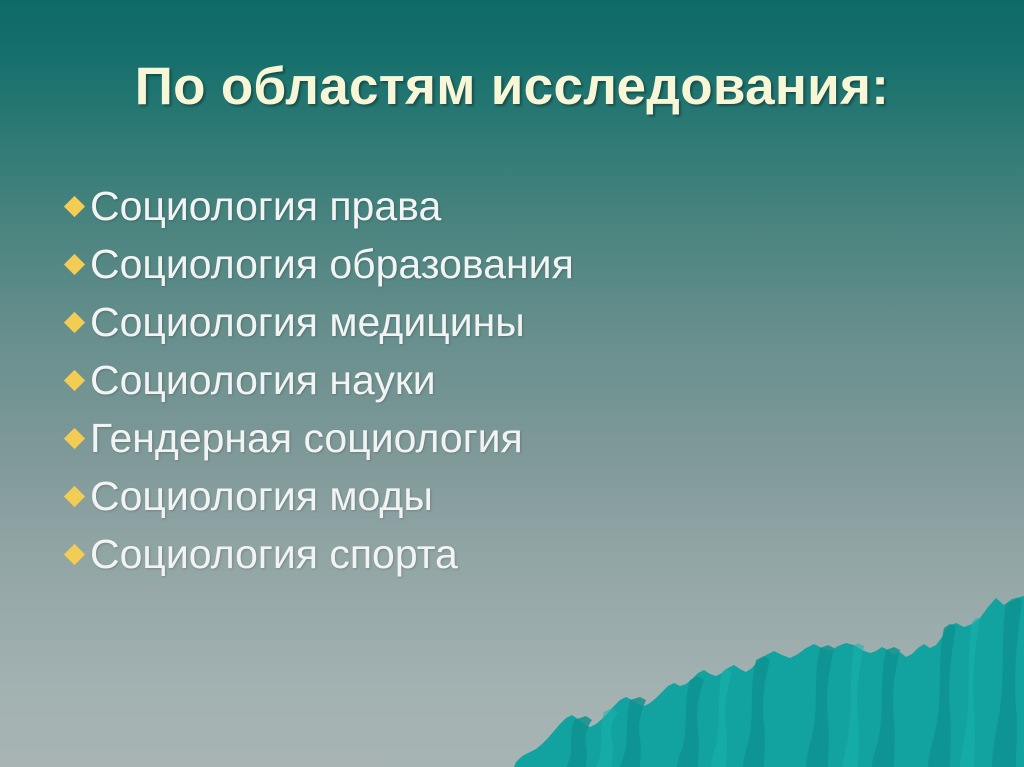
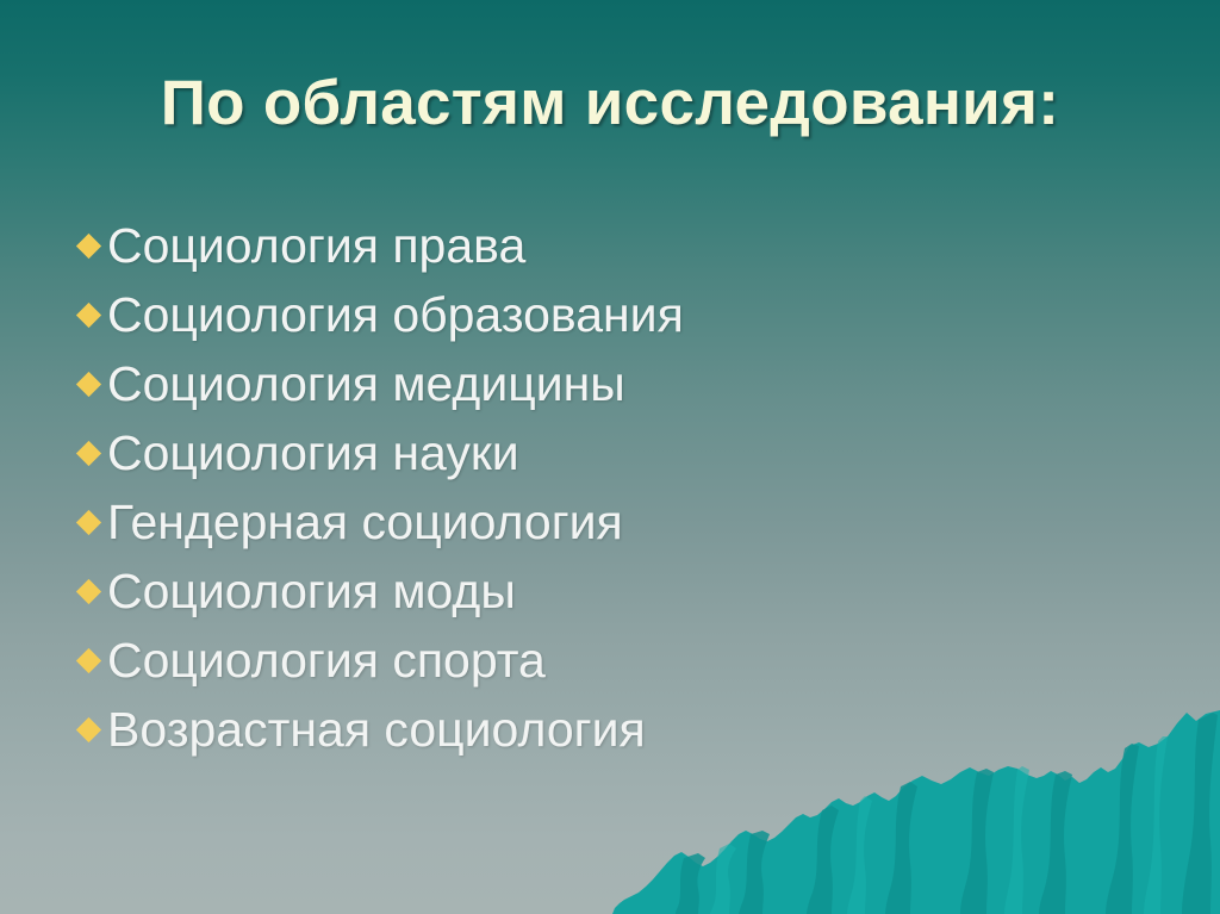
  По областям исследования:
  Социология права
  Социология образования
  Социология медицины
  Социология науки
  Гендерная социология
  Социология моды
  Социология спорта
+ Возрастная социология
